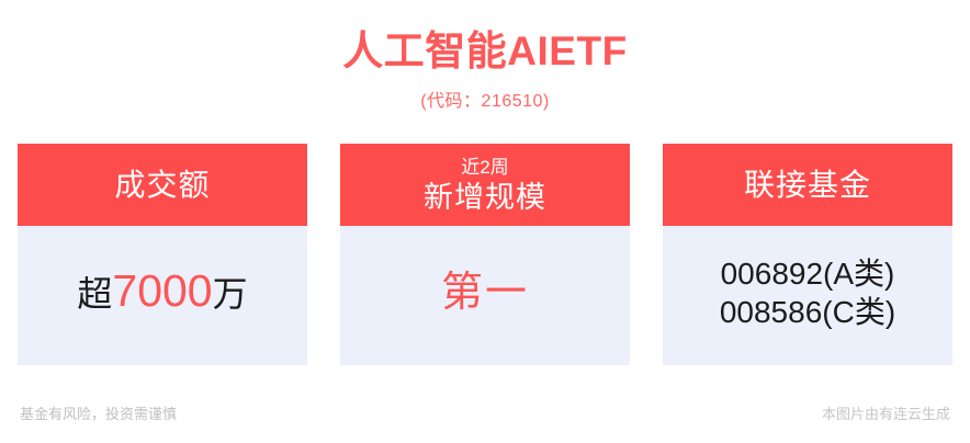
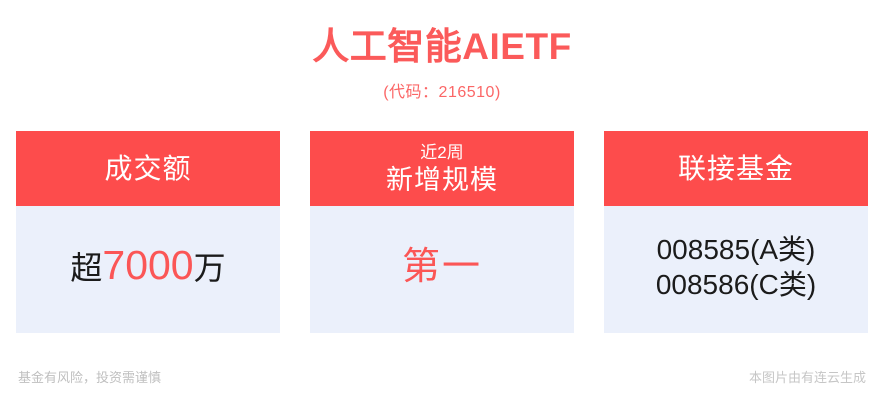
  人工智能AIETF
  (代码：216510)
  成交额
  超
  7000
  万
  近2周
  新增规模
  第一
  联接基金
- 006892(A类)
+ 008585(A类)
  008586(C类)
  基金有风险，投资需谨慎
  本图片由有连云生成
